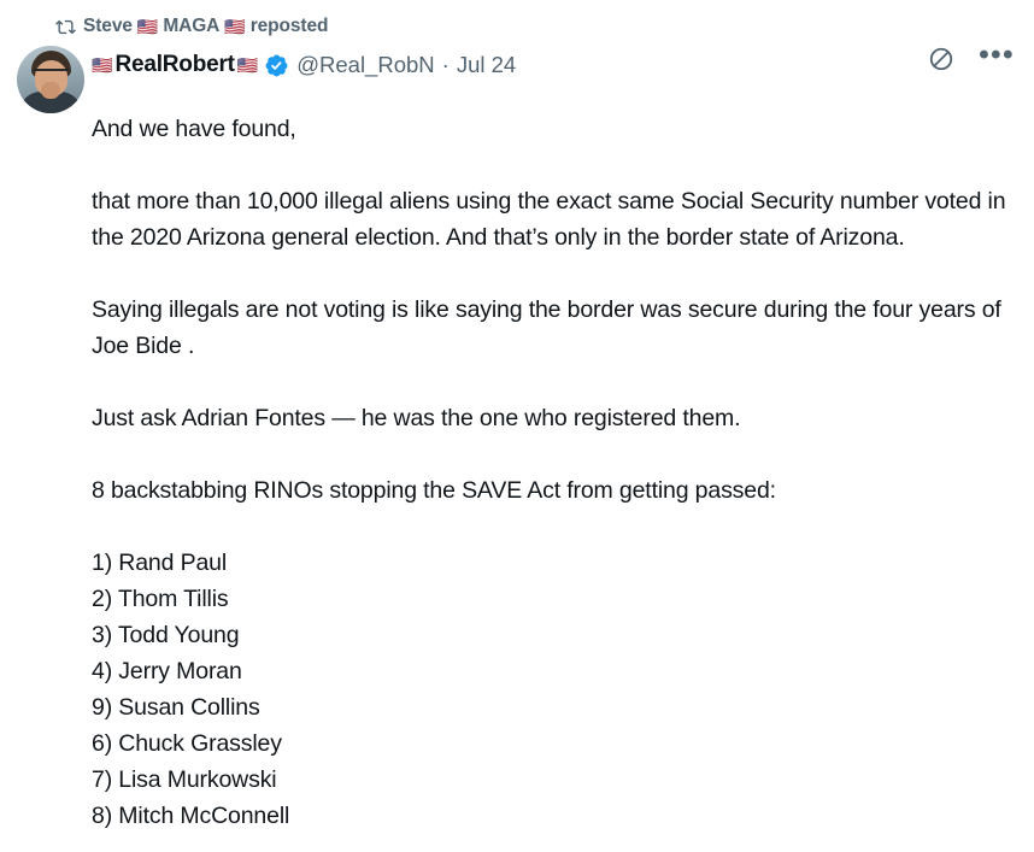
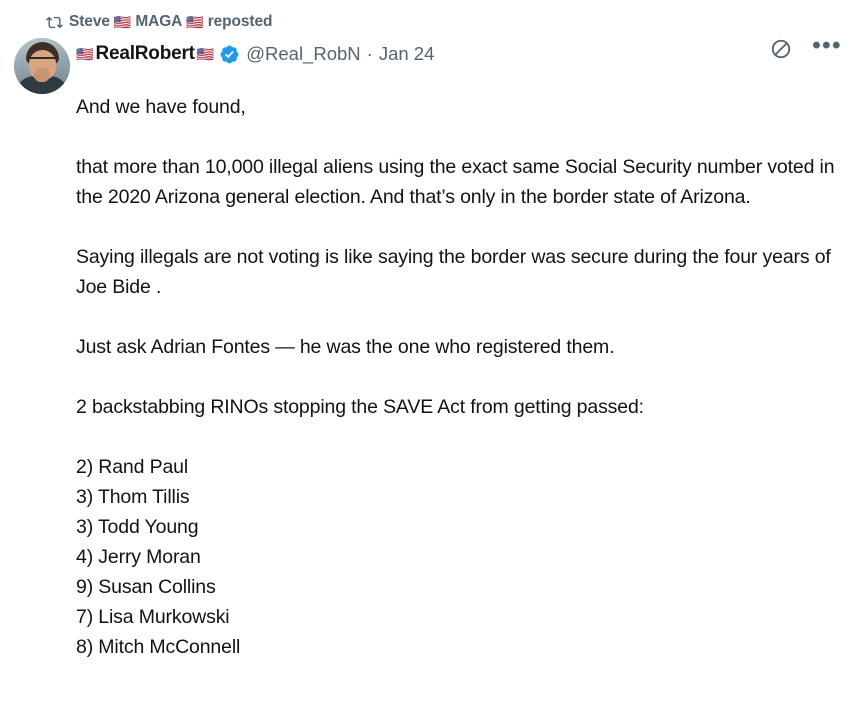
  Steve
  🇺🇸
  MAGA
  🇺🇸
  reposted
  🇺🇸
  RealRobert
  🇺🇸
  @Real_RobN
  ·
- Jul 24
+ Jan 24
  •••
  And we have found,
  that more than 10,000 illegal aliens using the exact same Social Security number voted in the 2020 Arizona general election. And that’s only in the border state of Arizona.
  Saying illegals are not voting is like saying the border was secure during the four years of Joe Bide .
  Just ask Adrian Fontes — he was the one who registered them.
- 8 backstabbing RINOs stopping the SAVE Act from getting passed:
+ 2 backstabbing RINOs stopping the SAVE Act from getting passed:
- 1) Rand Paul
+ 2) Rand Paul
- 2) Thom Tillis
+ 3) Thom Tillis
  3) Todd Young
  4) Jerry Moran
  9) Susan Collins
- 6) Chuck Grassley
  7) Lisa Murkowski
  8) Mitch McConnell
